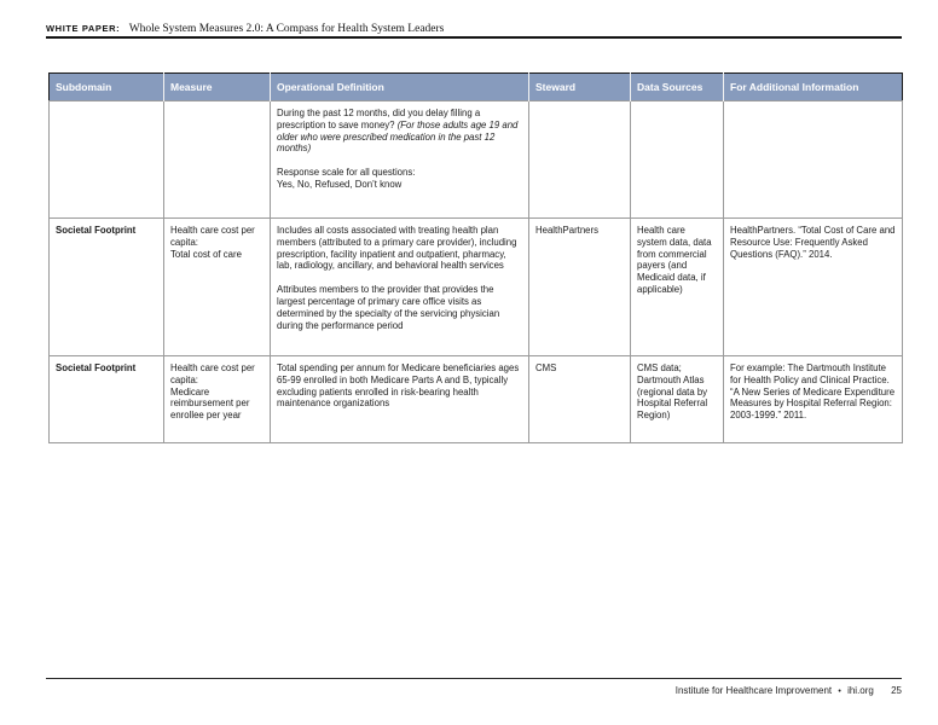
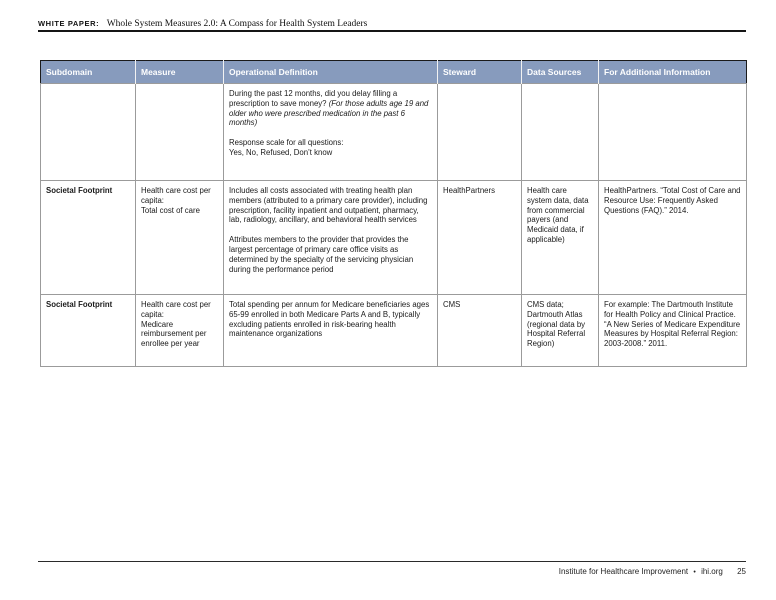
  WHITE PAPER: Whole System Measures 2.0: A Compass for Health System Leaders
  Subdomain	Measure	Operational Definition	Steward	Data Sources	For Additional Information
- 		During the past 12 months, did you delay filling a prescription to save money? (For those adults age 19 and older who were prescribed medication in the past 12 months)Response scale for all questions: Yes, No, Refused, Don’t know
+ 		During the past 12 months, did you delay filling a prescription to save money? (For those adults age 19 and older who were prescribed medication in the past 6 months)Response scale for all questions: Yes, No, Refused, Don’t know
  Societal Footprint	Health care cost per capita: Total cost of care	Includes all costs associated with treating health plan members (attributed to a primary care provider), including prescription, facility inpatient and outpatient, pharmacy, lab, radiology, ancillary, and behavioral health servicesAttributes members to the provider that provides the largest percentage of primary care office visits as determined by the specialty of the servicing physician during the performance period	HealthPartners	Health care system data, data from commercial payers (and Medicaid data, if applicable)	HealthPartners. “Total Cost of Care and Resource Use: Frequently Asked Questions (FAQ).” 2014.
- Societal Footprint	Health care cost per capita: Medicare reimbursement per enrollee per year	Total spending per annum for Medicare beneficiaries ages 65-99 enrolled in both Medicare Parts A and B, typically excluding patients enrolled in risk-bearing health maintenance organizations	CMS	CMS data; Dartmouth Atlas (regional data by Hospital Referral Region)	For example: The Dartmouth Institute for Health Policy and Clinical Practice. “A New Series of Medicare Expenditure Measures by Hospital Referral Region: 2003-1999.” 2011.
+ Societal Footprint	Health care cost per capita: Medicare reimbursement per enrollee per year	Total spending per annum for Medicare beneficiaries ages 65-99 enrolled in both Medicare Parts A and B, typically excluding patients enrolled in risk-bearing health maintenance organizations	CMS	CMS data; Dartmouth Atlas (regional data by Hospital Referral Region)	For example: The Dartmouth Institute for Health Policy and Clinical Practice. “A New Series of Medicare Expenditure Measures by Hospital Referral Region: 2003-2008.” 2011.
  Institute for Healthcare Improvement ihi.org 25
